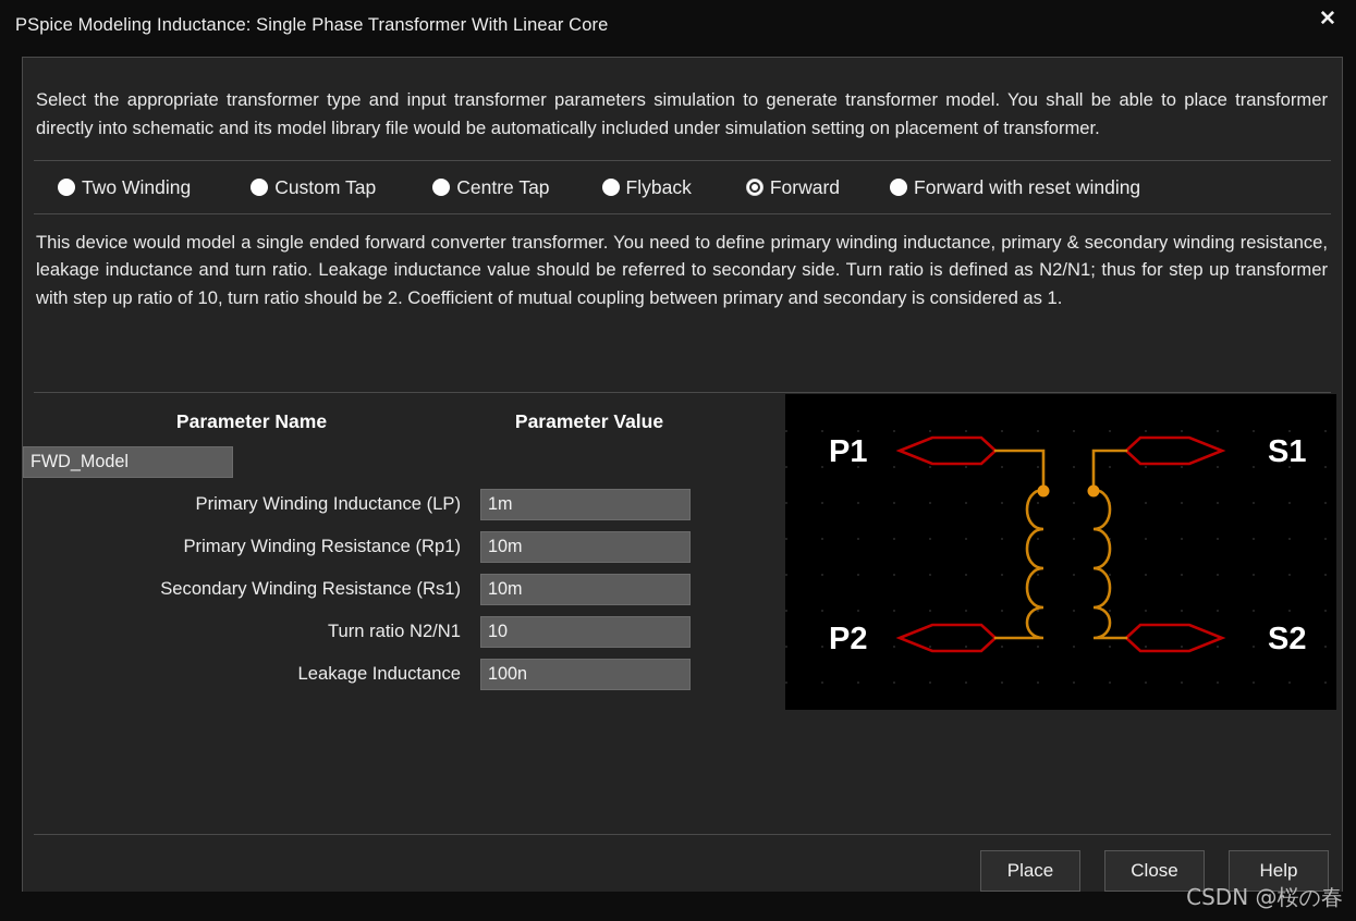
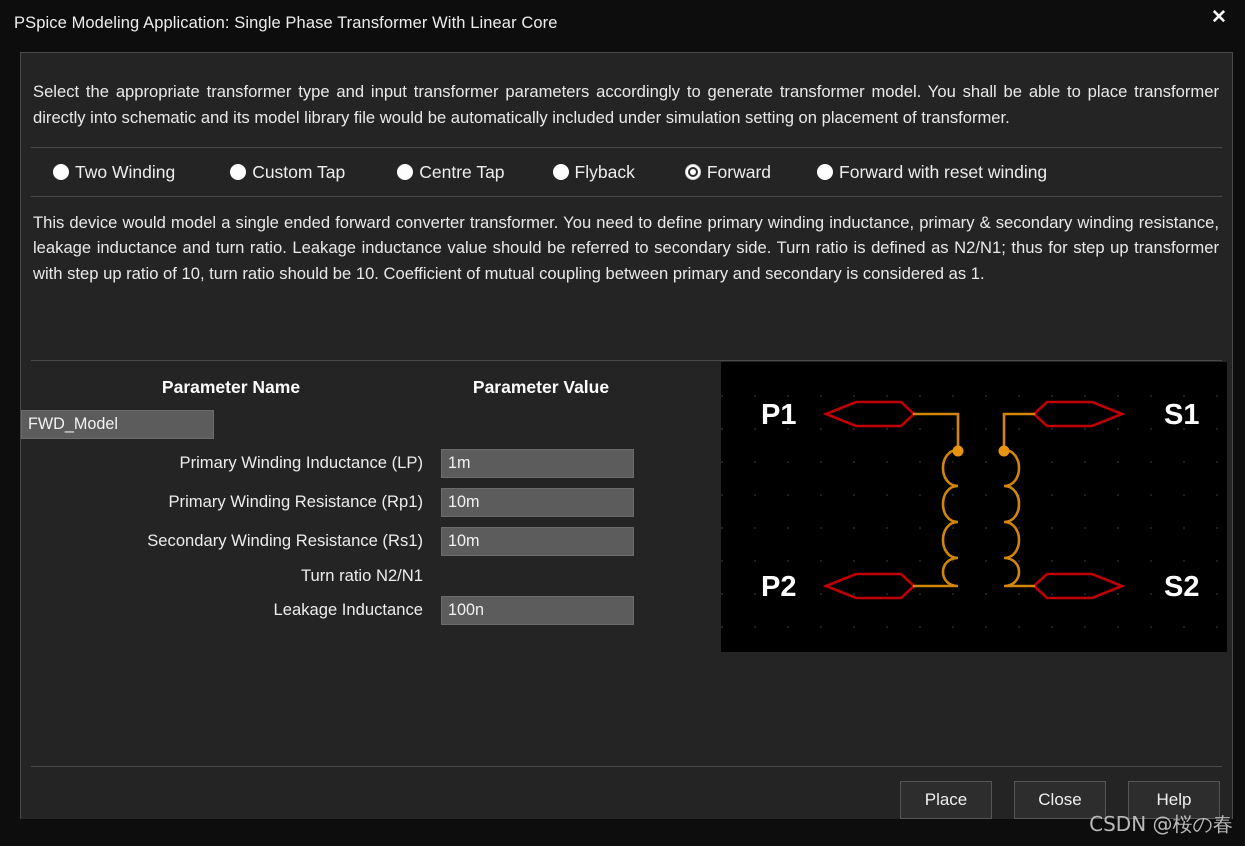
- PSpice Modeling Inductance: Single Phase Transformer With Linear Core
+ PSpice Modeling Application: Single Phase Transformer With Linear Core
  ✕
- Select the appropriate transformer type and input transformer parameters simulation to generate transformer model. You shall be able to place transformer directly into schematic and its model library file would be automatically included under simulation setting on placement of transformer.
+ Select the appropriate transformer type and input transformer parameters accordingly to generate transformer model. You shall be able to place transformer directly into schematic and its model library file would be automatically included under simulation setting on placement of transformer.
  Two Winding
  Custom Tap
  Centre Tap
  Flyback
  Forward
  Forward with reset winding
- This device would model a single ended forward converter transformer. You need to define primary winding inductance, primary & secondary winding resistance, leakage inductance and turn ratio. Leakage inductance value should be referred to secondary side. Turn ratio is defined as N2/N1; thus for step up transformer with step up ratio of 10, turn ratio should be 2. Coefficient of mutual coupling between primary and secondary is considered as 1.
+ This device would model a single ended forward converter transformer. You need to define primary winding inductance, primary & secondary winding resistance, leakage inductance and turn ratio. Leakage inductance value should be referred to secondary side. Turn ratio is defined as N2/N1; thus for step up transformer with step up ratio of 10, turn ratio should be 10. Coefficient of mutual coupling between primary and secondary is considered as 1.
  Parameter Name
  Parameter Value
  FWD_Model
  Primary Winding Inductance (LP)
  1m
  Primary Winding Resistance (Rp1)
  10m
  Secondary Winding Resistance (Rs1)
  10m
  Turn ratio N2/N1
- 10
  Leakage Inductance
  100n
  P1
  P2
  S1
  S2
  Place
  Close
  Help
  CSDN @桜の春
